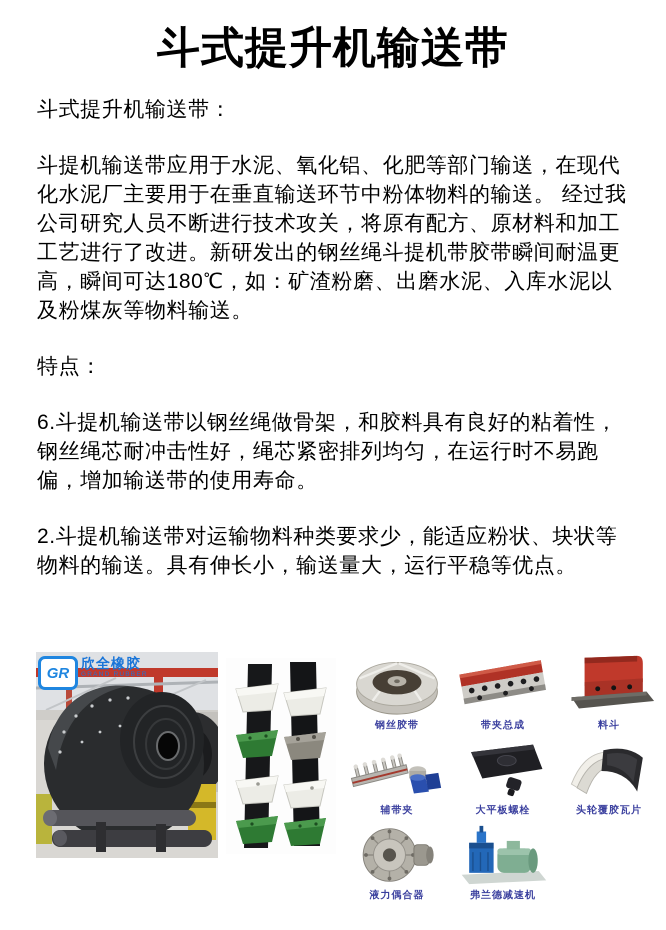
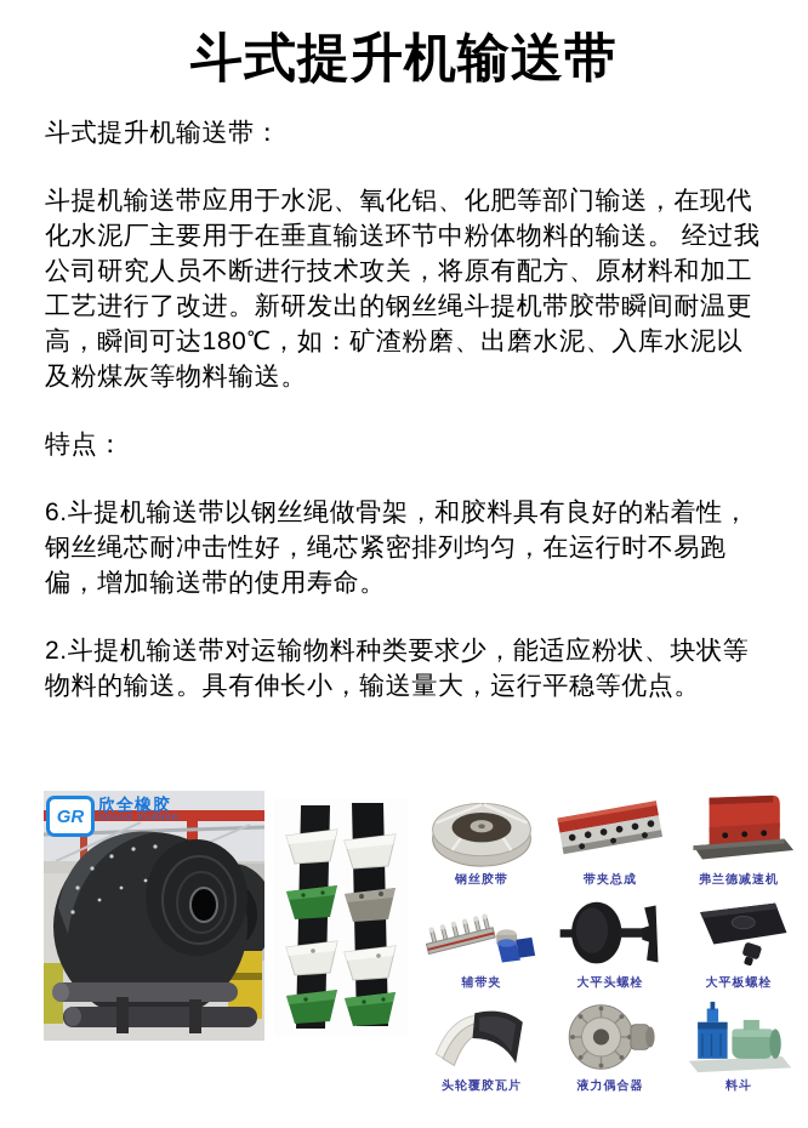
  斗式提升机输送带
  斗式提升机输送带：
  斗提机输送带应用于水泥、氧化铝、化肥等部门输送，在现代化水泥厂主要用于在垂直输送环节中粉体物料的输送。 经过我公司研究人员不断进行技术攻关，将原有配方、原材料和加工工艺进行了改进。新研发出的钢丝绳斗提机带胶带瞬间耐温更高，瞬间可达180℃，如：矿渣粉磨、出磨水泥、入库水泥以及粉煤灰等物料输送。
  特点：
  6.斗提机输送带以钢丝绳做骨架，和胶料具有良好的粘着性，钢丝绳芯耐冲击性好，绳芯紧密排列均匀，在运行时不易跑偏，增加输送带的使用寿命。
  2.斗提机输送带对运输物料种类要求少，能适应粉状、块状等物料的输送。具有伸长小，输送量大，运行平稳等优点。
  GR
  欣全橡胶
  钢丝胶带
  带夹总成
- 料斗
+ 弗兰德减速机
  辅带夹
+ 大平头螺栓
  大平板螺栓
  头轮覆胶瓦片
  液力偶合器
- 弗兰德减速机
+ 料斗
